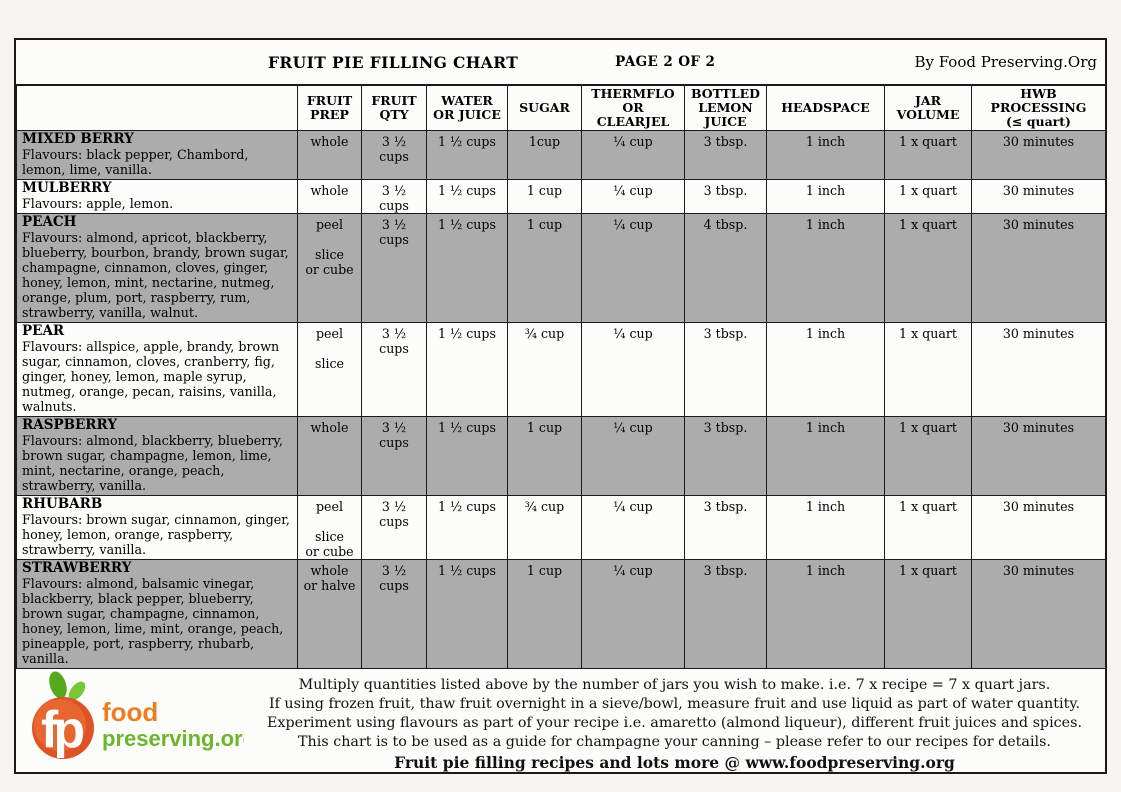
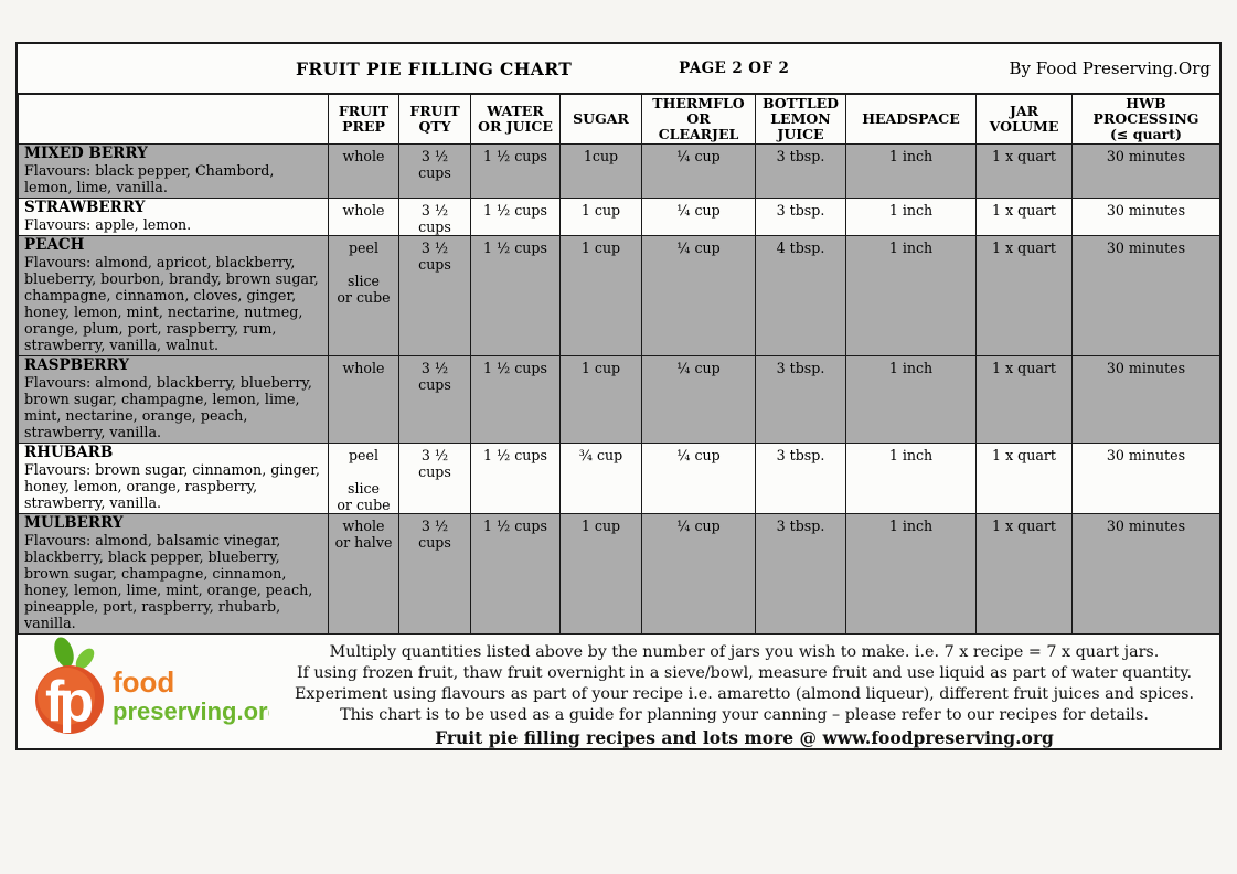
  FRUIT PIE FILLING CHART
  PAGE 2 OF 2
  By Food Preserving.Org
  	FRUIT PREP	FRUIT QTY	WATER OR JUICE	SUGAR	THERMFLO OR CLEARJEL	BOTTLED LEMON JUICE	HEADSPACE	JAR VOLUME	HWB PROCESSING (≤ quart)
  MIXED BERRYFlavours: black pepper, Chambord, lemon, lime, vanilla.	whole	3 ½ cups	1 ½ cups	1cup	¼ cup	3 tbsp.	1 inch	1 x quart	30 minutes
- MULBERRYFlavours: apple, lemon.	whole	3 ½ cups	1 ½ cups	1 cup	¼ cup	3 tbsp.	1 inch	1 x quart	30 minutes
+ STRAWBERRYFlavours: apple, lemon.	whole	3 ½ cups	1 ½ cups	1 cup	¼ cup	3 tbsp.	1 inch	1 x quart	30 minutes
  PEACHFlavours: almond, apricot, blackberry, blueberry, bourbon, brandy, brown sugar, champagne, cinnamon, cloves, ginger, honey, lemon, mint, nectarine, nutmeg, orange, plum, port, raspberry, rum, strawberry, vanilla, walnut.	peel slice or cube	3 ½ cups	1 ½ cups	1 cup	¼ cup	4 tbsp.	1 inch	1 x quart	30 minutes
- PEARFlavours: allspice, apple, brandy, brown sugar, cinnamon, cloves, cranberry, fig, ginger, honey, lemon, maple syrup, nutmeg, orange, pecan, raisins, vanilla, walnuts.	peel slice	3 ½ cups	1 ½ cups	¾ cup	¼ cup	3 tbsp.	1 inch	1 x quart	30 minutes
  RASPBERRYFlavours: almond, blackberry, blueberry, brown sugar, champagne, lemon, lime, mint, nectarine, orange, peach, strawberry, vanilla.	whole	3 ½ cups	1 ½ cups	1 cup	¼ cup	3 tbsp.	1 inch	1 x quart	30 minutes
  RHUBARBFlavours: brown sugar, cinnamon, ginger, honey, lemon, orange, raspberry, strawberry, vanilla.	peel slice or cube	3 ½ cups	1 ½ cups	¾ cup	¼ cup	3 tbsp.	1 inch	1 x quart	30 minutes
- STRAWBERRYFlavours: almond, balsamic vinegar, blackberry, black pepper, blueberry, brown sugar, champagne, cinnamon, honey, lemon, lime, mint, orange, peach, pineapple, port, raspberry, rhubarb, vanilla.	whole or halve	3 ½ cups	1 ½ cups	1 cup	¼ cup	3 tbsp.	1 inch	1 x quart	30 minutes
+ MULBERRYFlavours: almond, balsamic vinegar, blackberry, black pepper, blueberry, brown sugar, champagne, cinnamon, honey, lemon, lime, mint, orange, peach, pineapple, port, raspberry, rhubarb, vanilla.	whole or halve	3 ½ cups	1 ½ cups	1 cup	¼ cup	3 tbsp.	1 inch	1 x quart	30 minutes
  fp
  food
  preserving.or
  Multiply quantities listed above by the number of jars you wish to make. i.e. 7 x recipe = 7 x quart jars.
  If using frozen fruit, thaw fruit overnight in a sieve/bowl, measure fruit and use liquid as part of water quantity.
  Experiment using flavours as part of your recipe i.e. amaretto (almond liqueur), different fruit juices and spices.
- This chart is to be used as a guide for champagne your canning – please refer to our recipes for details.
+ This chart is to be used as a guide for planning your canning – please refer to our recipes for details.
  Fruit pie filling recipes and lots more @ www.foodpreserving.org
